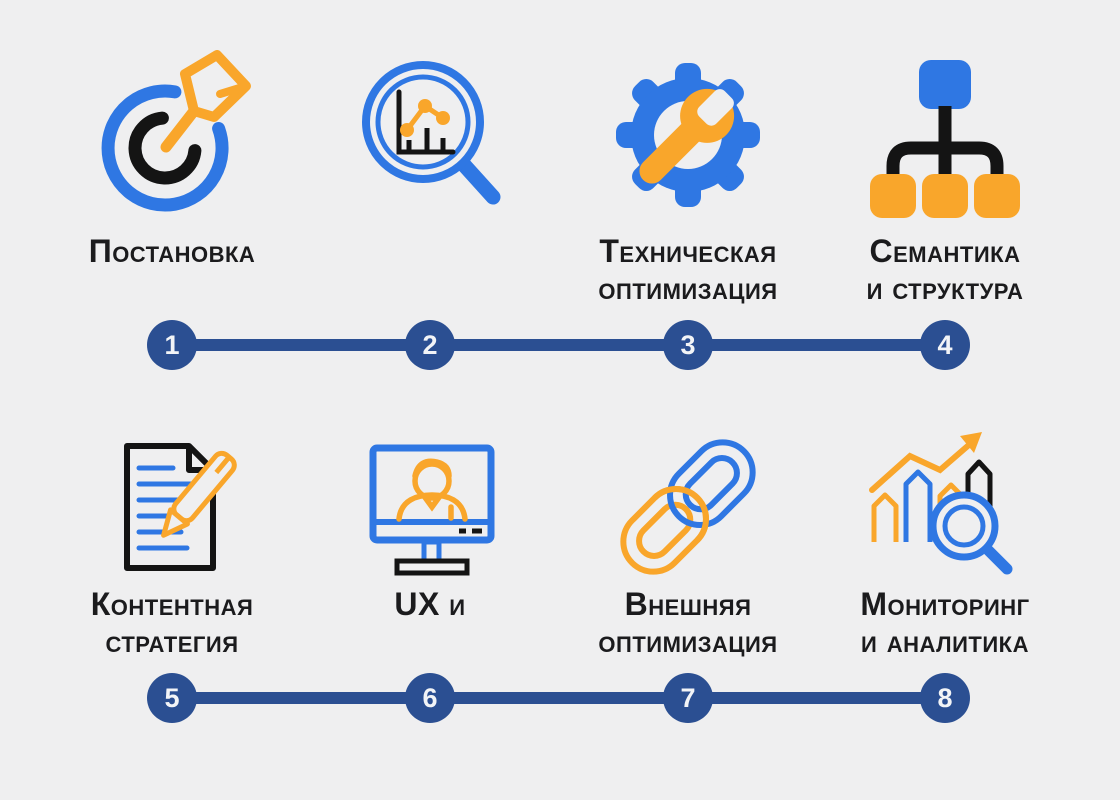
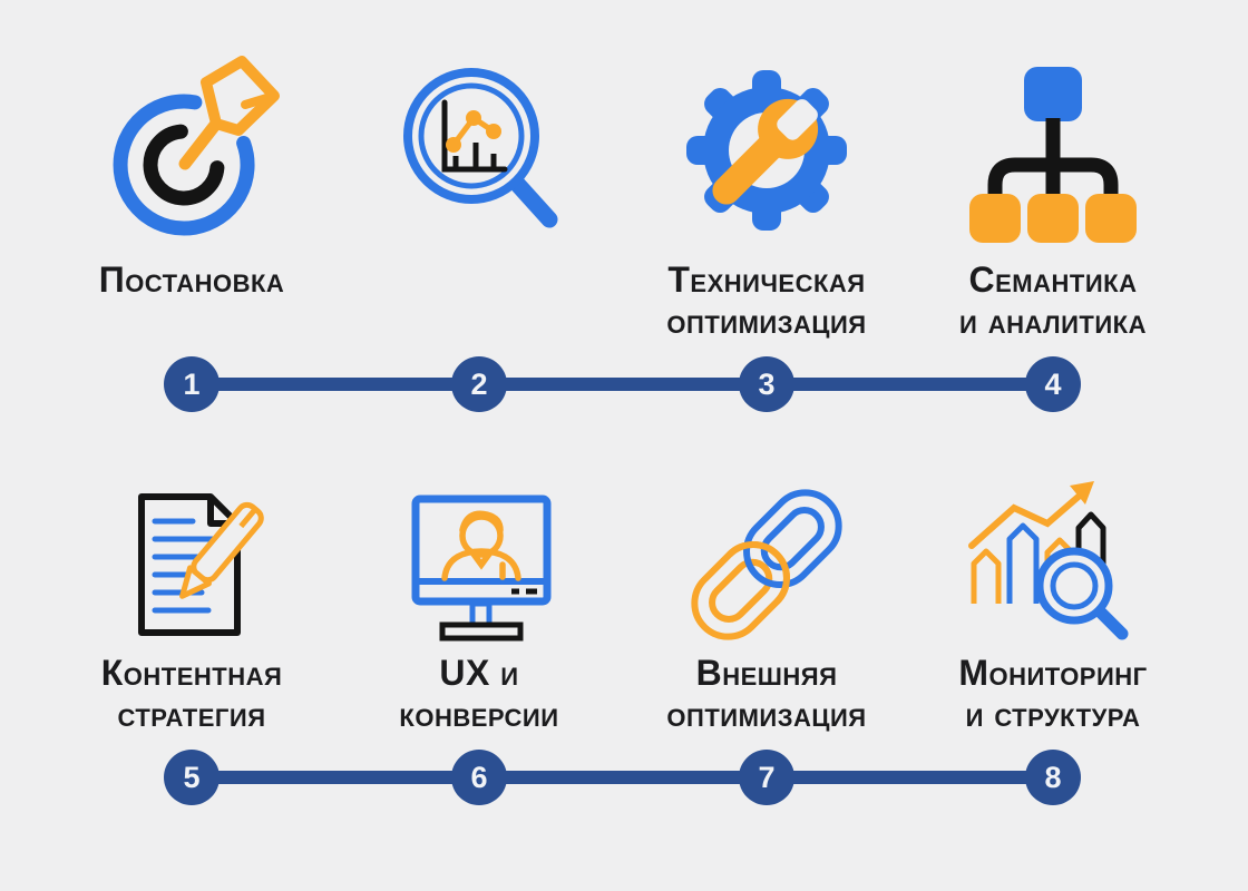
  Постановка
  Техническая
  оптимизация
  Семантика
- и структура
+ и аналитика
  1
  2
  3
  4
  Контентная
  стратегия
  UX и
+ конверсии
  Внешняя
  оптимизация
  Мониторинг
- и аналитика
+ и структура
  5
  6
  7
  8
